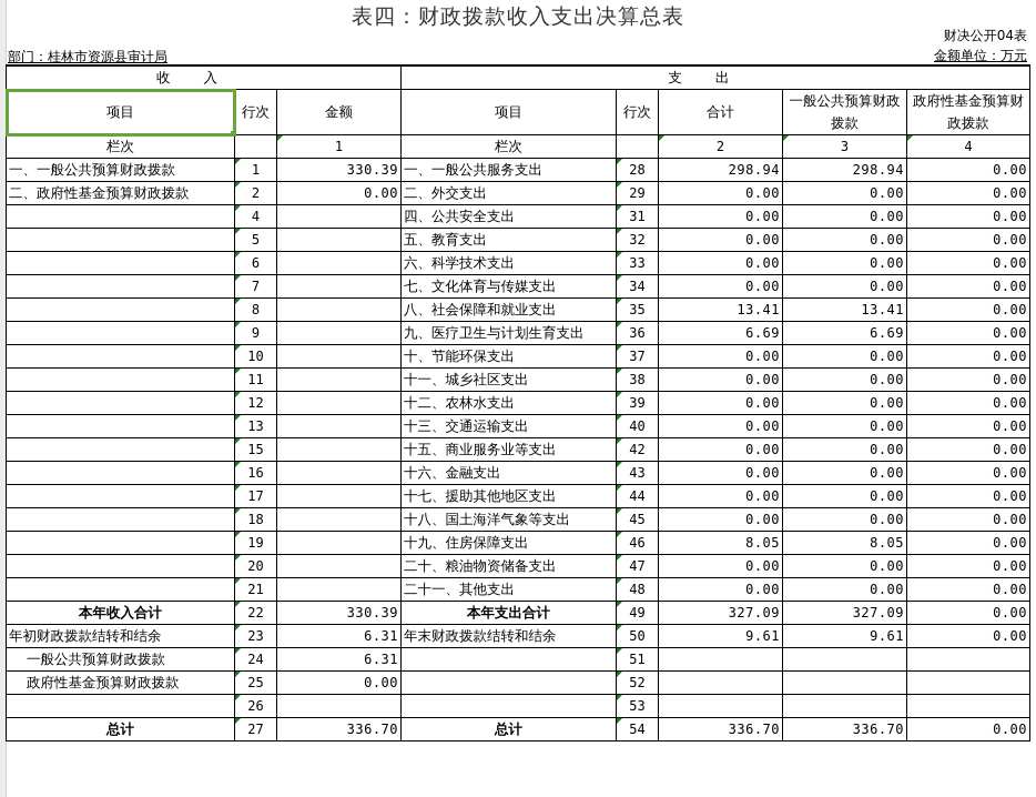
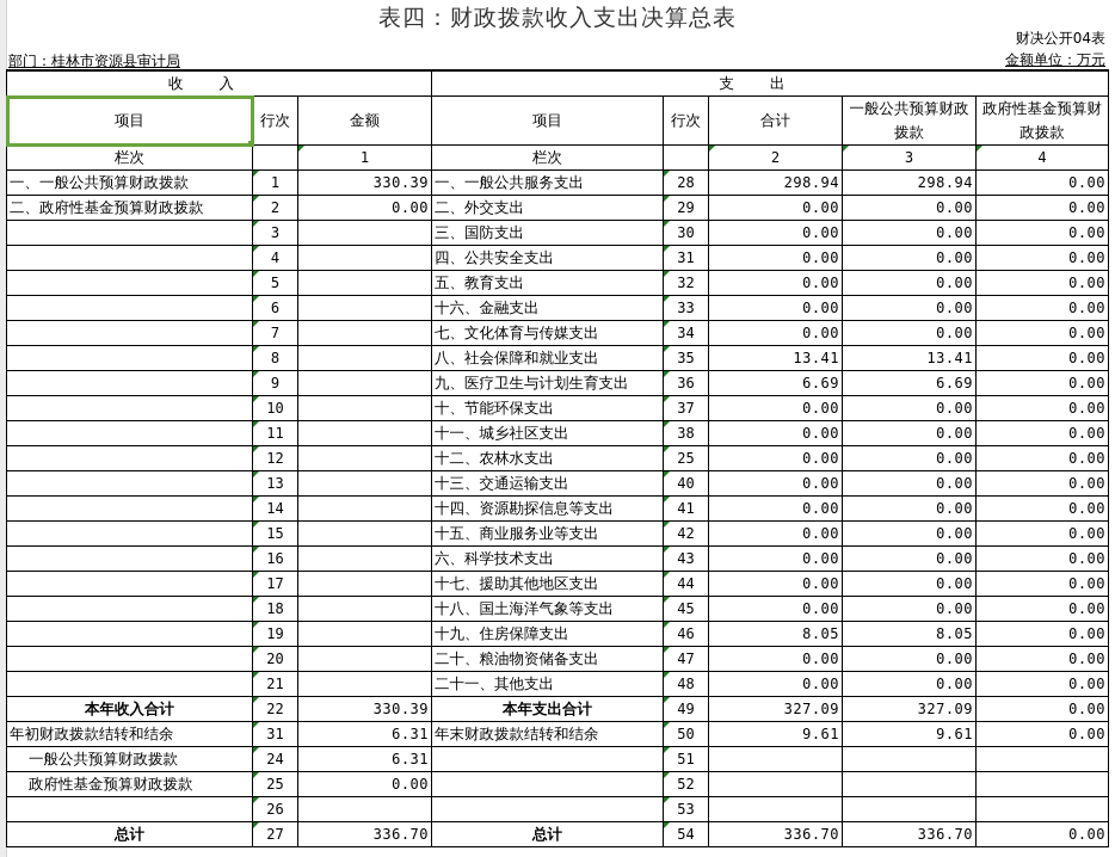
  表四：财政拨款收入支出决算总表
  财决公开04表
  部门：桂林市资源县审计局
  金额单位：万元
  收入	支出
  项目	行次	金额	项目	行次	合计	一般公共预算财政拨款	政府性基金预算财政拨款
  栏次		1	栏次		2	3	4
  一、一般公共预算财政拨款	1	330.39	一、一般公共服务支出	28	298.94	298.94	0.00
  二、政府性基金预算财政拨款	2	0.00	二、外交支出	29	0.00	0.00	0.00
+ 	3		三、国防支出	30	0.00	0.00	0.00
  	4		四、公共安全支出	31	0.00	0.00	0.00
  	5		五、教育支出	32	0.00	0.00	0.00
- 	6		六、科学技术支出	33	0.00	0.00	0.00
+ 	6		十六、金融支出	33	0.00	0.00	0.00
  	7		七、文化体育与传媒支出	34	0.00	0.00	0.00
  	8		八、社会保障和就业支出	35	13.41	13.41	0.00
  	9		九、医疗卫生与计划生育支出	36	6.69	6.69	0.00
  	10		十、节能环保支出	37	0.00	0.00	0.00
  	11		十一、城乡社区支出	38	0.00	0.00	0.00
- 	12		十二、农林水支出	39	0.00	0.00	0.00
+ 	12		十二、农林水支出	25	0.00	0.00	0.00
  	13		十三、交通运输支出	40	0.00	0.00	0.00
+ 	14		十四、资源勘探信息等支出	41	0.00	0.00	0.00
  	15		十五、商业服务业等支出	42	0.00	0.00	0.00
- 	16		十六、金融支出	43	0.00	0.00	0.00
+ 	16		六、科学技术支出	43	0.00	0.00	0.00
  	17		十七、援助其他地区支出	44	0.00	0.00	0.00
  	18		十八、国土海洋气象等支出	45	0.00	0.00	0.00
  	19		十九、住房保障支出	46	8.05	8.05	0.00
  	20		二十、粮油物资储备支出	47	0.00	0.00	0.00
  	21		二十一、其他支出	48	0.00	0.00	0.00
  本年收入合计	22	330.39	本年支出合计	49	327.09	327.09	0.00
- 年初财政拨款结转和结余	23	6.31	年末财政拨款结转和结余	50	9.61	9.61	0.00
+ 年初财政拨款结转和结余	31	6.31	年末财政拨款结转和结余	50	9.61	9.61	0.00
  一般公共预算财政拨款	24	6.31		51
  政府性基金预算财政拨款	25	0.00		52
  	26			53
  总计	27	336.70	总计	54	336.70	336.70	0.00
